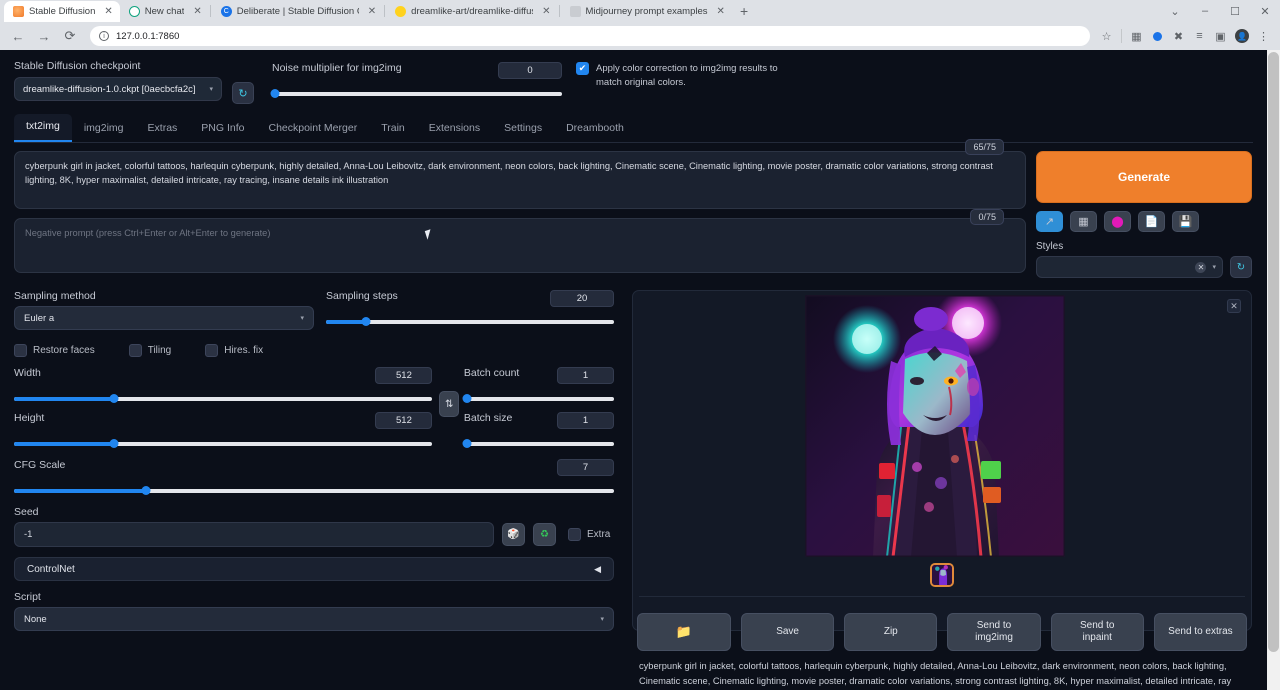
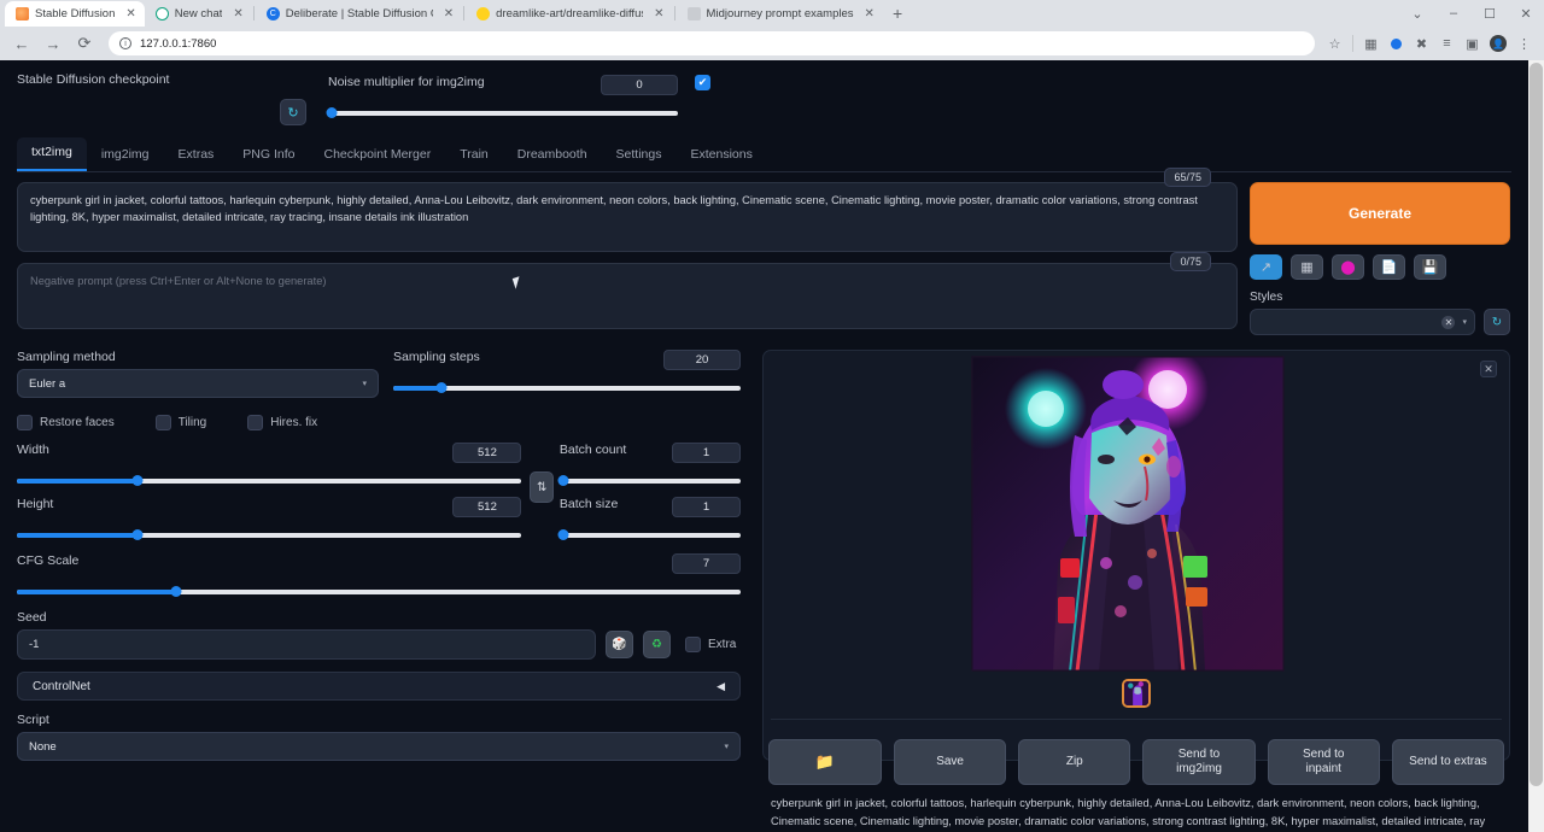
  Stable Diffusion
  ✕
  New chat
  ✕
  Deliberate | Stable Diffusion
  ✕
  dreamlike-art/dreamlike-diffu
  ✕
  Midjourney prompt examples
  ✕
  +
  ⌄
  –
  ☐
  ✕
  ←
  →
  ⟳
  127.0.0.1:7860
  ☆
  ▦
  ✖
  ≡
  ▣
  👤
  ⋮
  Stable Diffusion checkpoint
- dreamlike-diffusion-1.0.ckpt [0aecbcfa2c]
  ↻
  Noise multiplier for img2img
  0
  ✔
- Apply color correction to img2img results to match original colors.
  txt2img
  img2img
  Extras
  PNG Info
  Checkpoint Merger
  Train
- Extensions
+ Dreambooth
  Settings
- Dreambooth
+ Extensions
  65/75
  cyberpunk girl in jacket, colorful tattoos, harlequin cyberpunk, highly detailed, Anna-Lou Leibovitz, dark environment, neon colors, back lighting, Cinematic scene, Cinematic lighting, movie poster, dramatic color variations, strong contrast lighting, 8K, hyper maximalist, detailed intricate, ray tracing, insane details ink illustration
  0/75
- Negative prompt (press Ctrl+Enter or Alt+Enter to generate)
+ Negative prompt (press Ctrl+Enter or Alt+None to generate)
  Generate
  ↗
  ▦
  ⬤
  📄
  💾
  Styles
  ✕
  ↻
  Sampling method
  Euler a
  Sampling steps
  20
  Restore faces
  Tiling
  Hires. fix
  Width
  512
  Height
  512
  ⇅
  Batch count
  1
  Batch size
  1
  CFG Scale
  7
  Seed
  -1
  🎲
  ♻
  Extra
  ControlNet
  ◀
  Script
  None
  ✕
  📁
  Save
  Zip
  Send to
  img2img
  Send to
  inpaint
  Send to extras
  cyberpunk girl in jacket, colorful tattoos, harlequin cyberpunk, highly detailed, Anna-Lou Leibovitz, dark environment, neon colors, back lighting, Cinematic scene, Cinematic lighting, movie poster, dramatic color variations, strong contrast lighting, 8K, hyper maximalist, detailed intricate, ray
